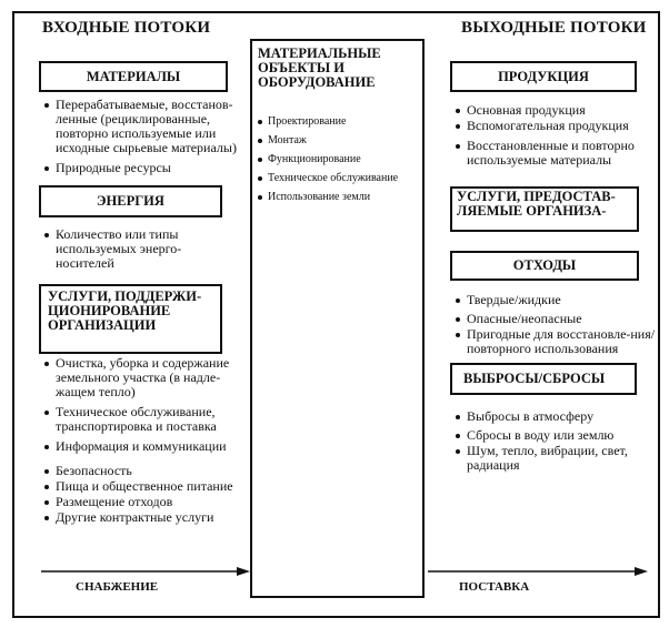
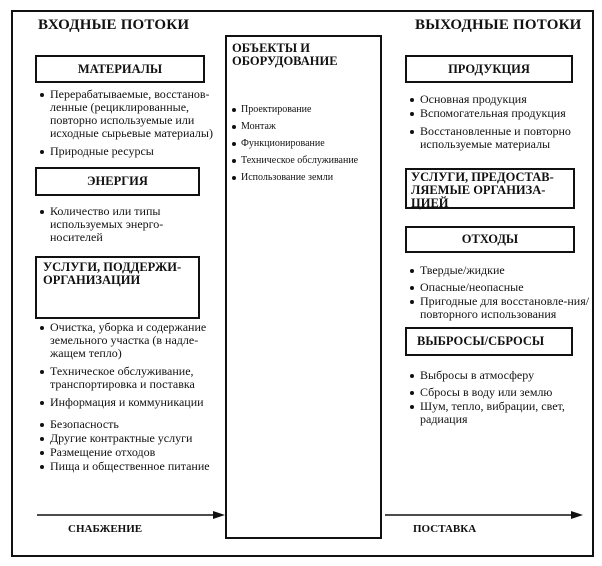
  ВХОДНЫЕ ПОТОКИ
  МАТЕРИАЛЫ
  Перерабатываемые, восстанов-ленные (рециклированные, повторно используемые или исходные сырьевые материалы)
  Природные ресурсы
  ЭНЕРГИЯ
  Количество или типы используемых энерго-носителей
  УСЛУГИ, ПОДДЕРЖИ-
- ЦИОНИРОВАНИЕ
  ОРГАНИЗАЦИИ
  Очистка, уборка и содержание земельного участка (в надле-жащем тепло)
  Техническое обслуживание, транспортировка и поставка
  Информация и коммуникации
  Безопасность
- Пища и общественное питание
+ Другие контрактные услуги
  Размещение отходов
- Другие контрактные услуги
+ Пища и общественное питание
- МАТЕРИАЛЬНЫЕ
  ОБЪЕКТЫ И
  ОБОРУДОВАНИЕ
  Проектирование
  Монтаж
  Функционирование
  Техническое обслуживание
  Использование земли
  ВЫХОДНЫЕ ПОТОКИ
  ПРОДУКЦИЯ
  Основная продукция
  Вспомогательная продукция
  Восстановленные и повторно используемые материалы
  УСЛУГИ, ПРЕДОСТАВ-
  ЛЯЕМЫЕ ОРГАНИЗА-
+ ЦИЕЙ
  ОТХОДЫ
  Твердые/жидкие
  Опасные/неопасные
  Пригодные для восстановле-ния/повторного использования
  ВЫБРОСЫ/СБРОСЫ
  Выбросы в атмосферу
  Сбросы в воду или землю
  Шум, тепло, вибрации, свет, радиация
  СНАБЖЕНИЕ
  ПОСТАВКА
